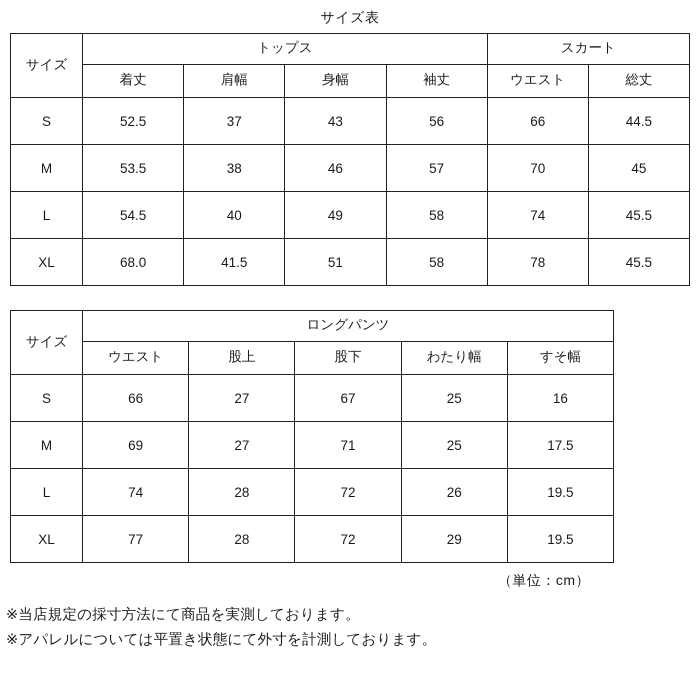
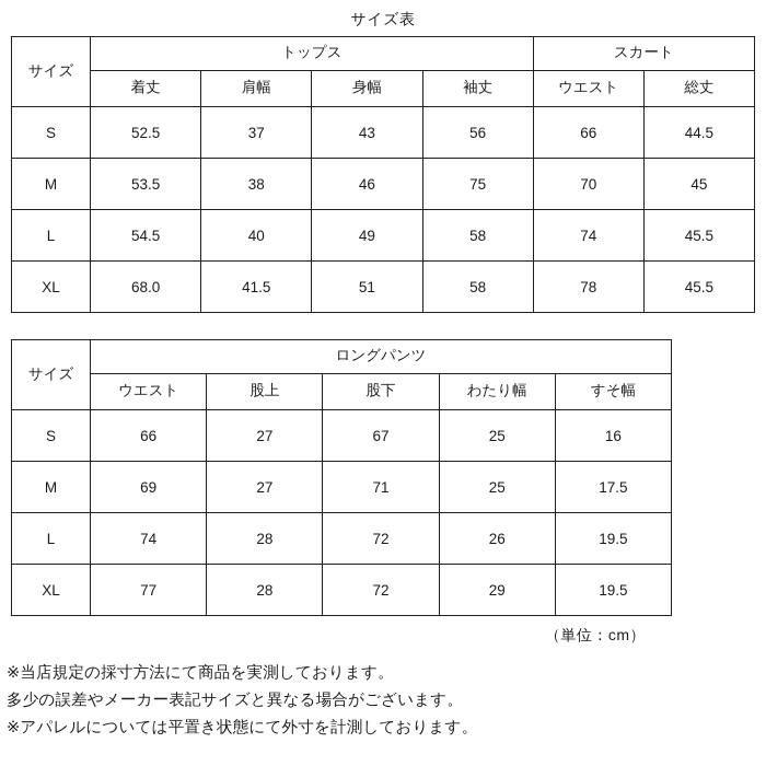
  サイズ表
  サイズ	トップス	スカート
  着丈	肩幅	身幅	袖丈	ウエスト	総丈
  S	52.5	37	43	56	66	44.5
- M	53.5	38	46	57	70	45
+ M	53.5	38	46	75	70	45
  L	54.5	40	49	58	74	45.5
  XL	68.0	41.5	51	58	78	45.5
  サイズ	ロングパンツ
  ウエスト	股上	股下	わたり幅	すそ幅
  S	66	27	67	25	16
  M	69	27	71	25	17.5
  L	74	28	72	26	19.5
  XL	77	28	72	29	19.5
  （単位：cm）
  ※当店規定の採寸方法にて商品を実測しております。
+ 多少の誤差やメーカー表記サイズと異なる場合がございます。
  ※アパレルについては平置き状態にて外寸を計測しております。
